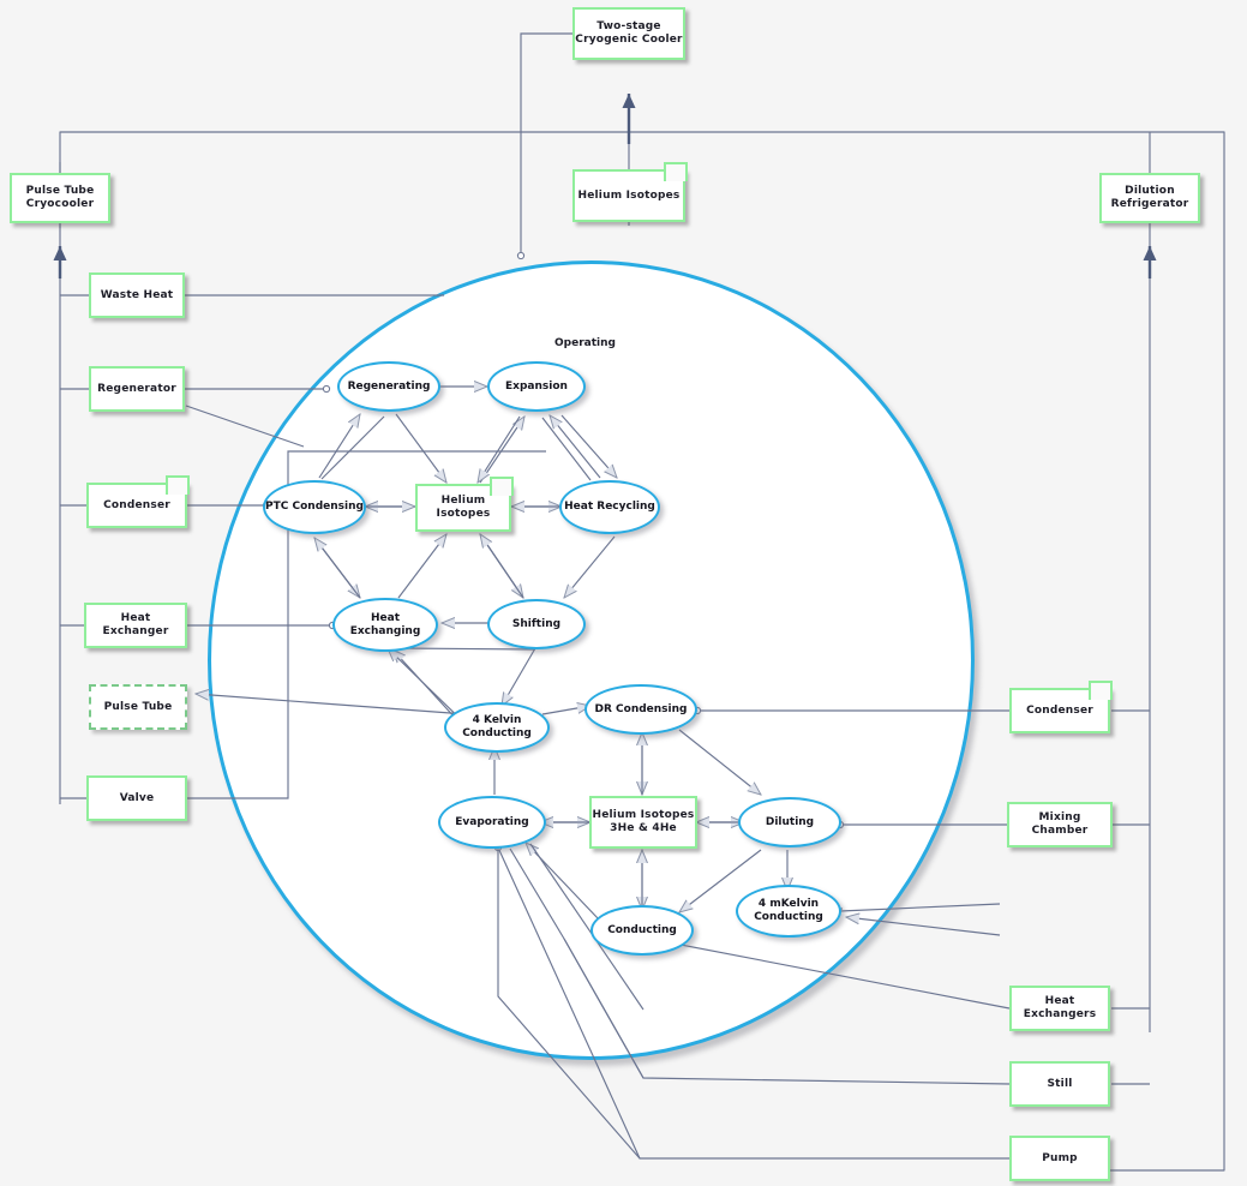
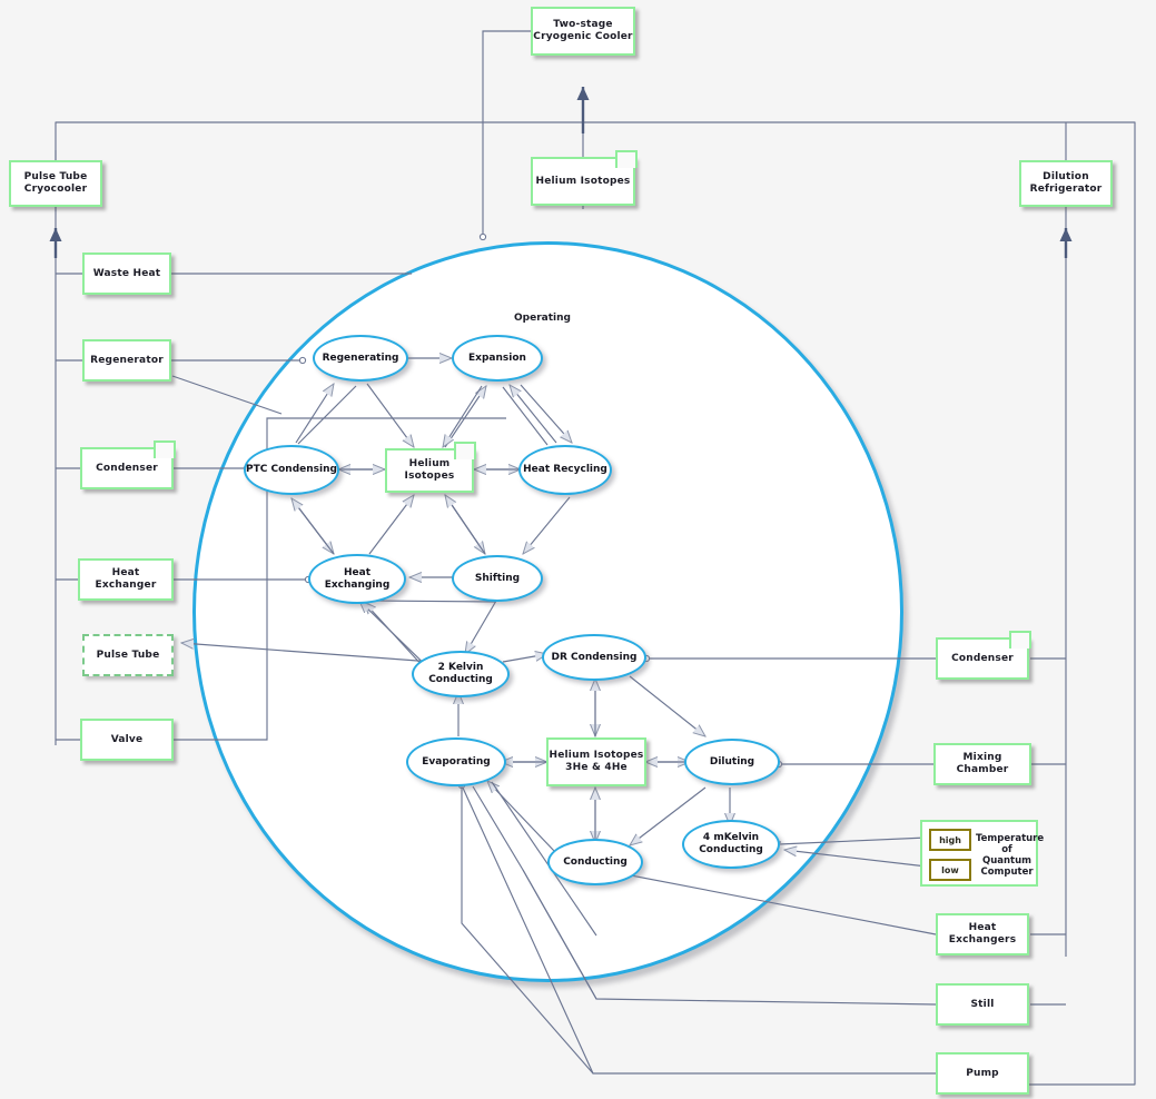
  Operating
  Two-stage Cryogenic Cooler
  Helium Isotopes
  Pulse Tube Cryocooler
  Waste Heat
  Regenerator
  Condenser
  Heat Exchanger
  Pulse Tube
  Valve
  Dilution Refrigerator
  Condenser
  Mixing Chamber
  Heat Exchangers
  Still
  Pump
+ high
+ low
+ Temperature of Quantum Computer
  Regenerating
  Expansion
  PTC Condensing
  Heat Recycling
  Heat Exchanging
  Shifting
  Helium Isotopes
- 4 Kelvin Conducting
+ 2 Kelvin Conducting
  DR Condensing
  Evaporating
  Diluting
  Conducting
  4 mKelvin Conducting
  Helium Isotopes 3He & 4He
